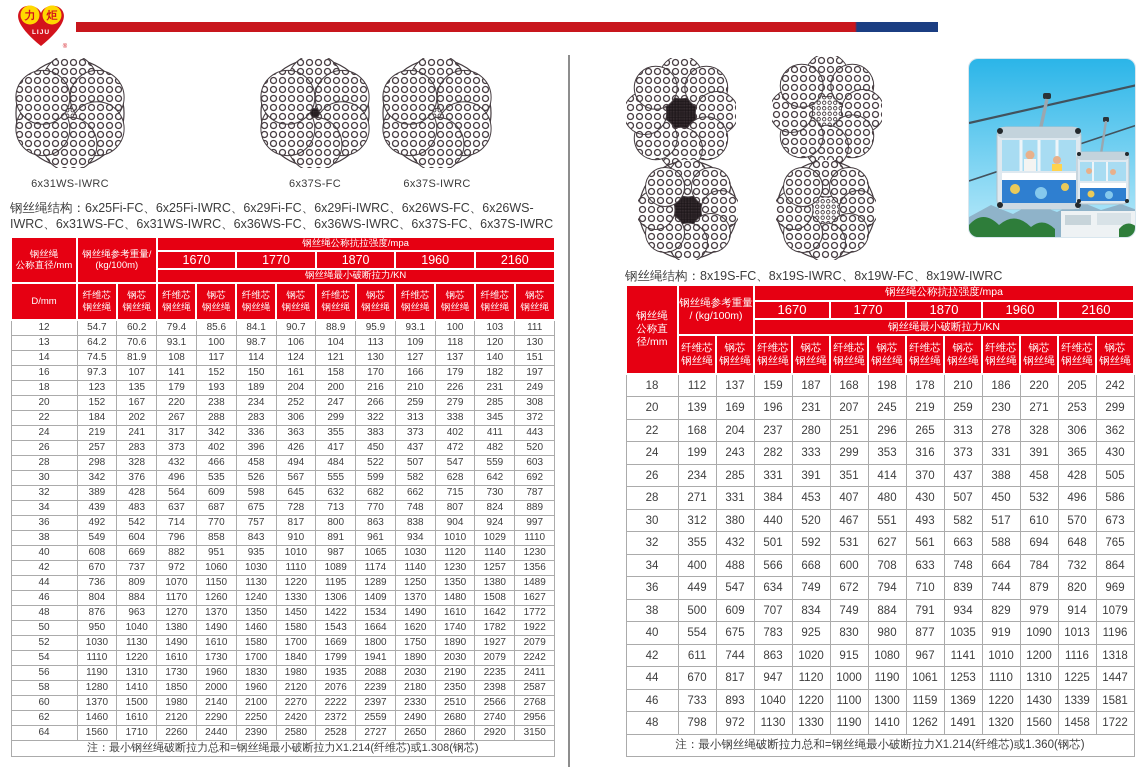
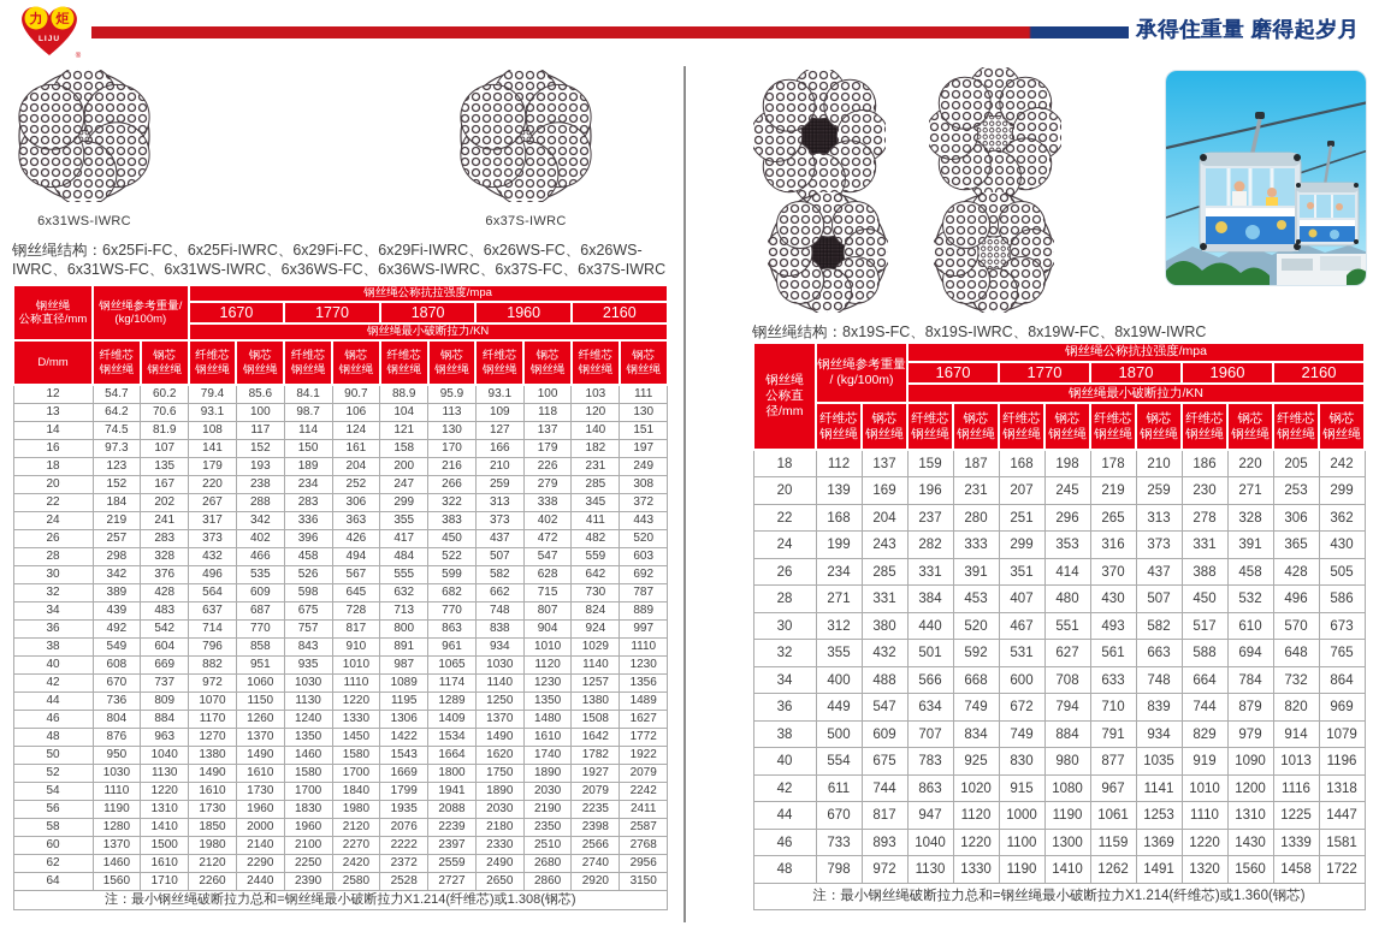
  力
  炬
+ 承得住重量 磨得起岁月
  6x31WS-IWRC
- 6x37S-FC
  6x37S-IWRC
  钢丝绳结构：6x25Fi-FC、6x25Fi-IWRC、6x29Fi-FC、6x29Fi-IWRC、6x26WS-FC、6x26WS-IWRC、6x31WS-FC、6x31WS-IWRC、6x36WS-FC、6x36WS-IWRC、6x37S-FC、6x37S-IWRC
  钢丝绳 公称直径/mm	钢丝绳参考重量/ (kg/100m)	钢丝绳公称抗拉强度/mpa
  1670	1770	1870	1960	2160
  钢丝绳最小破断拉力/KN
  D/mm	纤维芯 钢丝绳	钢芯 钢丝绳	纤维芯 钢丝绳	钢芯 钢丝绳	纤维芯 钢丝绳	钢芯 钢丝绳	纤维芯 钢丝绳	钢芯 钢丝绳	纤维芯 钢丝绳	钢芯 钢丝绳	纤维芯 钢丝绳	钢芯 钢丝绳
  12	54.7	60.2	79.4	85.6	84.1	90.7	88.9	95.9	93.1	100	103	111
  13	64.2	70.6	93.1	100	98.7	106	104	113	109	118	120	130
  14	74.5	81.9	108	117	114	124	121	130	127	137	140	151
  16	97.3	107	141	152	150	161	158	170	166	179	182	197
  18	123	135	179	193	189	204	200	216	210	226	231	249
  20	152	167	220	238	234	252	247	266	259	279	285	308
  22	184	202	267	288	283	306	299	322	313	338	345	372
  24	219	241	317	342	336	363	355	383	373	402	411	443
  26	257	283	373	402	396	426	417	450	437	472	482	520
  28	298	328	432	466	458	494	484	522	507	547	559	603
  30	342	376	496	535	526	567	555	599	582	628	642	692
  32	389	428	564	609	598	645	632	682	662	715	730	787
  34	439	483	637	687	675	728	713	770	748	807	824	889
  36	492	542	714	770	757	817	800	863	838	904	924	997
  38	549	604	796	858	843	910	891	961	934	1010	1029	1110
  40	608	669	882	951	935	1010	987	1065	1030	1120	1140	1230
  42	670	737	972	1060	1030	1110	1089	1174	1140	1230	1257	1356
  44	736	809	1070	1150	1130	1220	1195	1289	1250	1350	1380	1489
  46	804	884	1170	1260	1240	1330	1306	1409	1370	1480	1508	1627
  48	876	963	1270	1370	1350	1450	1422	1534	1490	1610	1642	1772
  50	950	1040	1380	1490	1460	1580	1543	1664	1620	1740	1782	1922
  52	1030	1130	1490	1610	1580	1700	1669	1800	1750	1890	1927	2079
  54	1110	1220	1610	1730	1700	1840	1799	1941	1890	2030	2079	2242
  56	1190	1310	1730	1960	1830	1980	1935	2088	2030	2190	2235	2411
  58	1280	1410	1850	2000	1960	2120	2076	2239	2180	2350	2398	2587
  60	1370	1500	1980	2140	2100	2270	2222	2397	2330	2510	2566	2768
  62	1460	1610	2120	2290	2250	2420	2372	2559	2490	2680	2740	2956
  64	1560	1710	2260	2440	2390	2580	2528	2727	2650	2860	2920	3150
  注：最小钢丝绳破断拉力总和=钢丝绳最小破断拉力X1.214(纤维芯)或1.308(钢芯)
  钢丝绳结构：8x19S-FC、8x19S-IWRC、8x19W-FC、8x19W-IWRC
  钢丝绳 公称直 径/mm	钢丝绳参考重量 / (kg/100m)	钢丝绳公称抗拉强度/mpa
  1670	1770	1870	1960	2160
  钢丝绳最小破断拉力/KN
  纤维芯 钢丝绳	钢芯 钢丝绳	纤维芯 钢丝绳	钢芯 钢丝绳	纤维芯 钢丝绳	钢芯 钢丝绳	纤维芯 钢丝绳	钢芯 钢丝绳	纤维芯 钢丝绳	钢芯 钢丝绳	纤维芯 钢丝绳	钢芯 钢丝绳
  18	112	137	159	187	168	198	178	210	186	220	205	242
  20	139	169	196	231	207	245	219	259	230	271	253	299
  22	168	204	237	280	251	296	265	313	278	328	306	362
  24	199	243	282	333	299	353	316	373	331	391	365	430
  26	234	285	331	391	351	414	370	437	388	458	428	505
  28	271	331	384	453	407	480	430	507	450	532	496	586
  30	312	380	440	520	467	551	493	582	517	610	570	673
  32	355	432	501	592	531	627	561	663	588	694	648	765
  34	400	488	566	668	600	708	633	748	664	784	732	864
  36	449	547	634	749	672	794	710	839	744	879	820	969
  38	500	609	707	834	749	884	791	934	829	979	914	1079
  40	554	675	783	925	830	980	877	1035	919	1090	1013	1196
  42	611	744	863	1020	915	1080	967	1141	1010	1200	1116	1318
  44	670	817	947	1120	1000	1190	1061	1253	1110	1310	1225	1447
  46	733	893	1040	1220	1100	1300	1159	1369	1220	1430	1339	1581
  48	798	972	1130	1330	1190	1410	1262	1491	1320	1560	1458	1722
  注：最小钢丝绳破断拉力总和=钢丝绳最小破断拉力X1.214(纤维芯)或1.360(钢芯)
